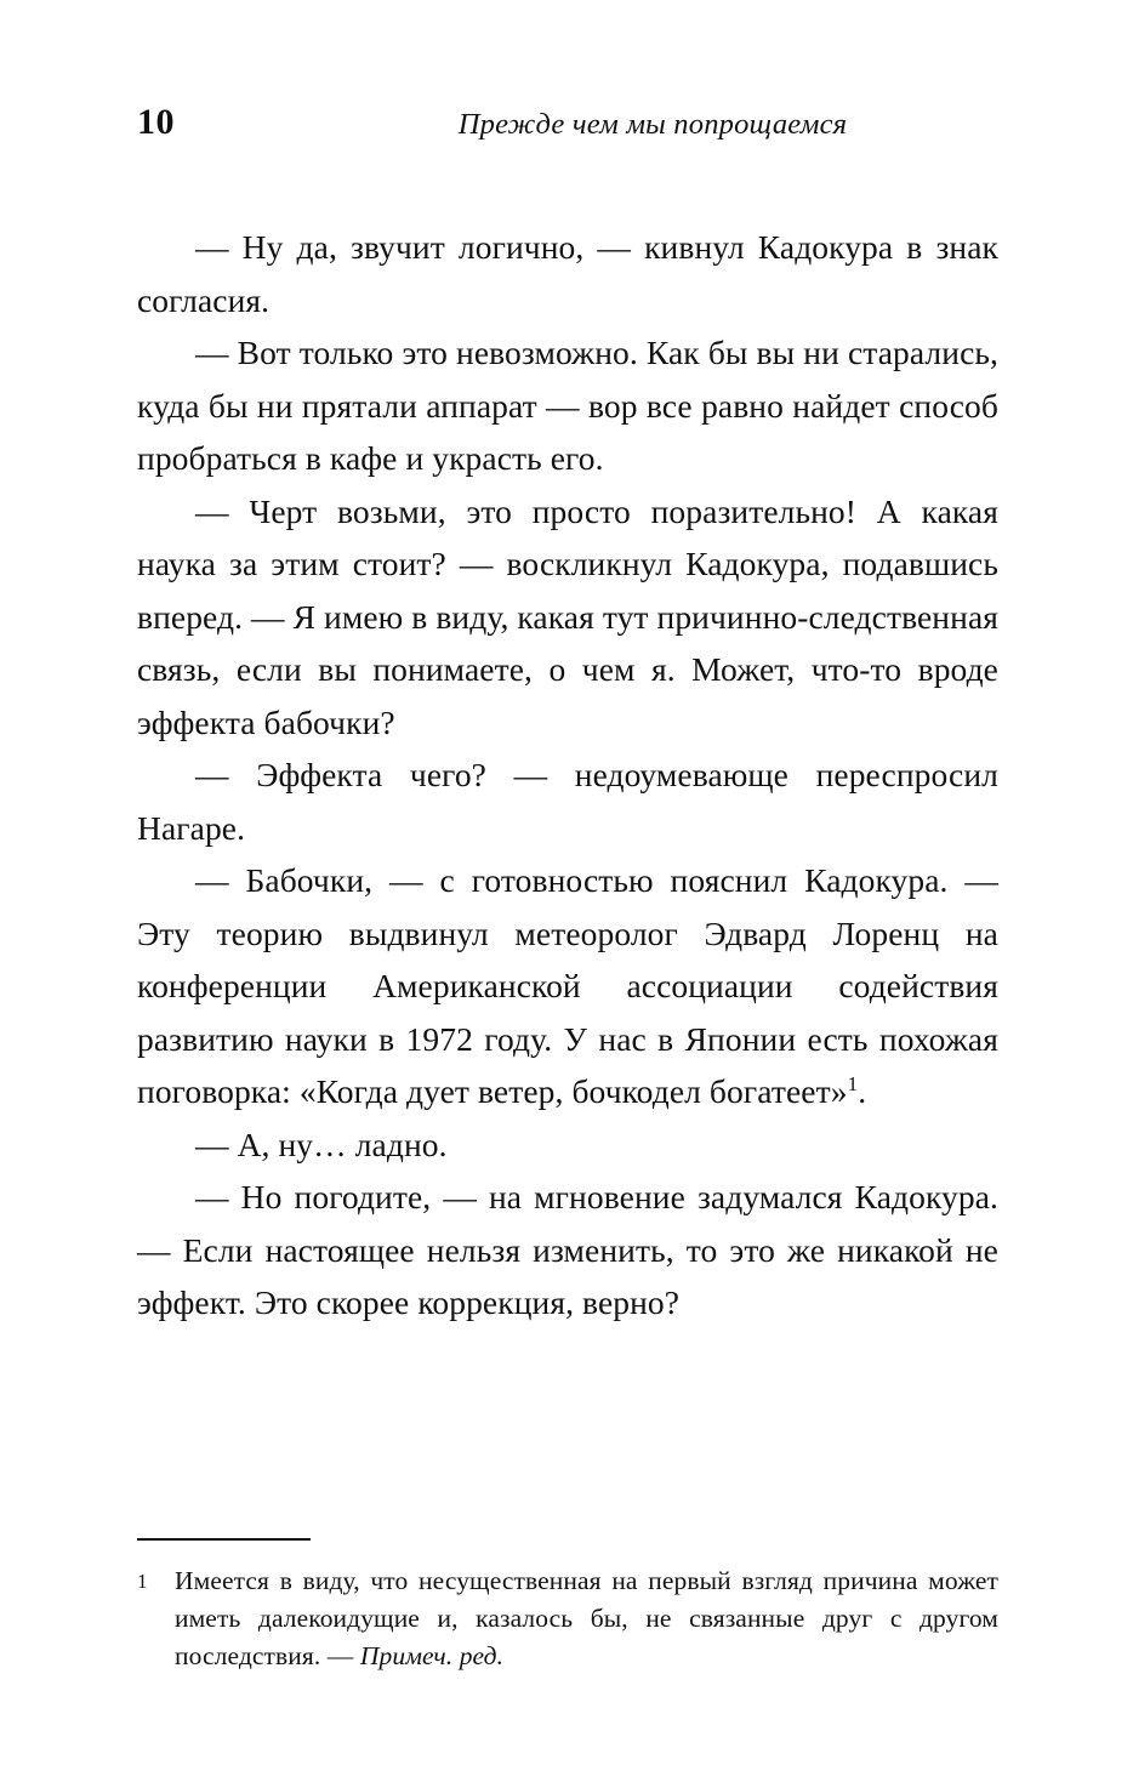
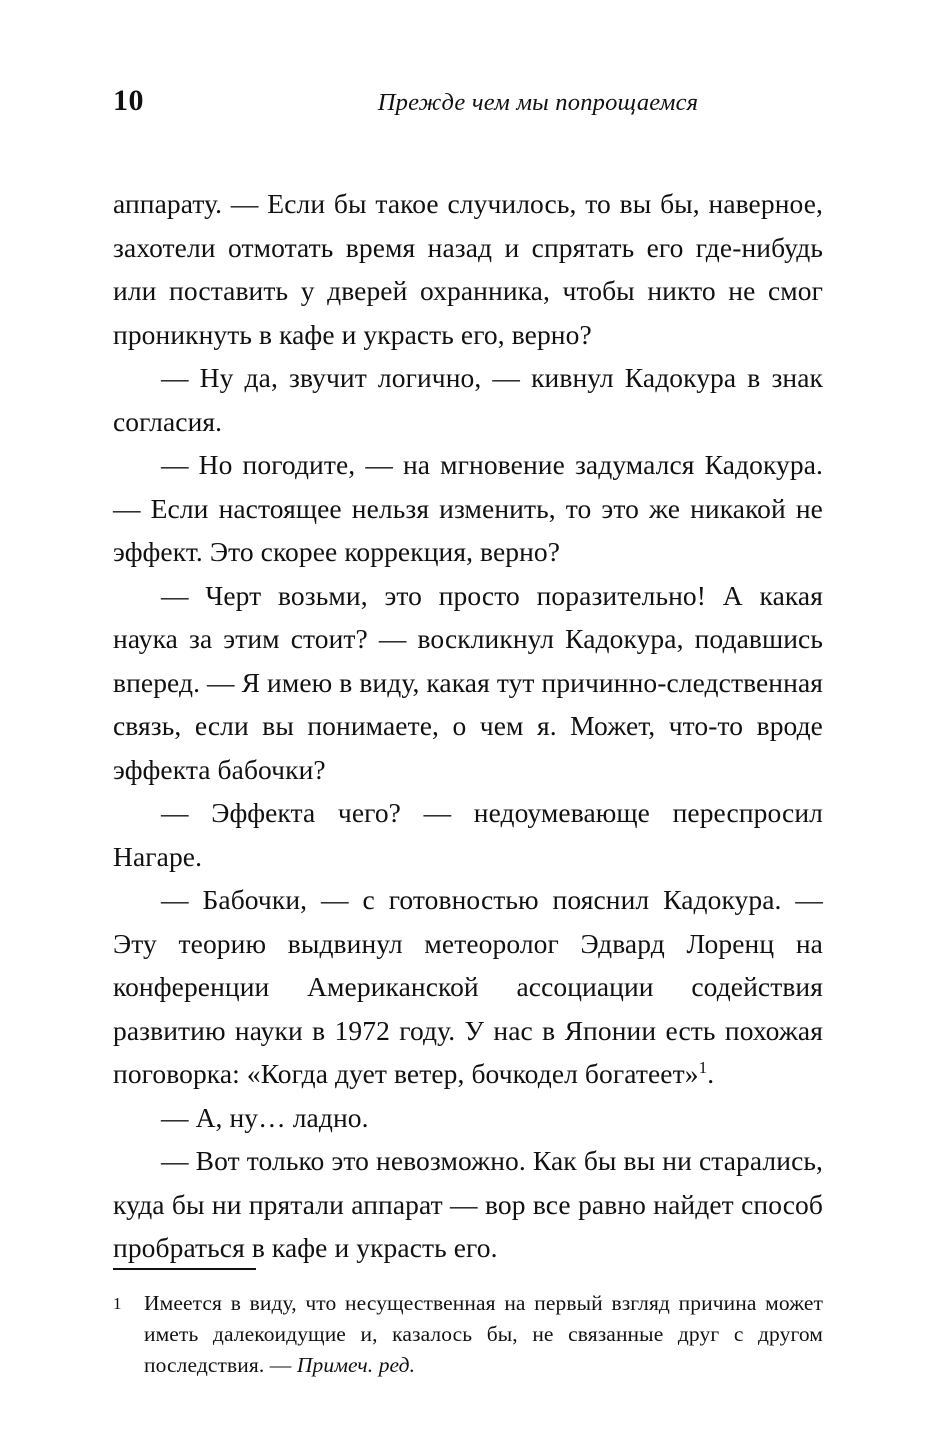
  10
  Прежде чем мы попрощаемся
+ аппарату. — Если бы такое случилось, то вы бы, наверное, захотели отмотать время назад и спрятать его где-нибудь или поставить у дверей охранника, чтобы никто не смог проникнуть в кафе и украсть его, верно?
  — Ну да, звучит логично, — кивнул Кадокура в знак согласия.
- — Вот только это невозможно. Как бы вы ни старались, куда бы ни прятали аппарат — вор все равно найдет способ пробраться в кафе и украсть его.
+ — Но погодите, — на мгновение задумался Кадокура. — Если настоящее нельзя изменить, то это же никакой не эффект. Это скорее коррекция, верно?
  — Черт возьми, это просто поразительно! А какая наука за этим стоит? — воскликнул Кадокура, подавшись вперед. — Я имею в виду, какая тут причинно-следственная связь, если вы понимаете, о чем я. Может, что-то вроде эффекта бабочки?
  — Эффекта чего? — недоумевающе переспросил Нагаре.
  — Бабочки, — с готовностью пояснил Кадокура. — Эту теорию выдвинул метеоролог Эдвард Лоренц на конференции Американской ассоциации содействия развитию науки в 1972 году. У нас в Японии есть похожая поговорка: «Когда дует ветер, бочкодел богатеет»1.
  — А, ну… ладно.
- — Но погодите, — на мгновение задумался Кадокура. — Если настоящее нельзя изменить, то это же никакой не эффект. Это скорее коррекция, верно?
+ — Вот только это невозможно. Как бы вы ни старались, куда бы ни прятали аппарат — вор все равно найдет способ пробраться в кафе и украсть его.
  1
  Имеется в виду, что несущественная на первый взгляд причина может иметь далекоидущие и, казалось бы, не связанные друг с другом последствия. — Примеч. ред.
